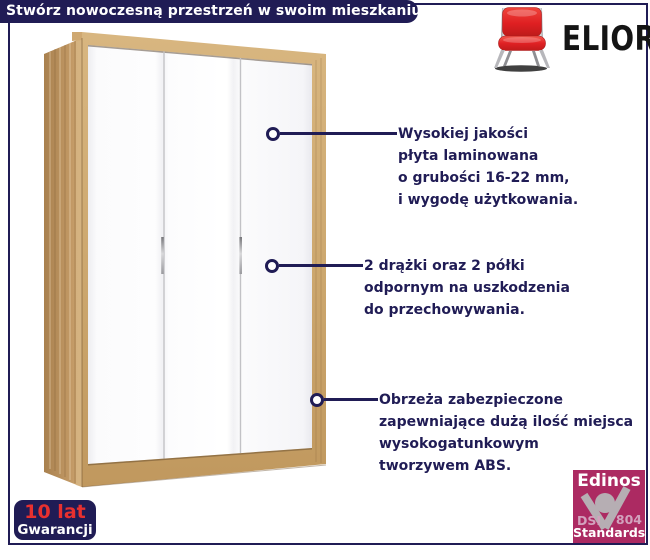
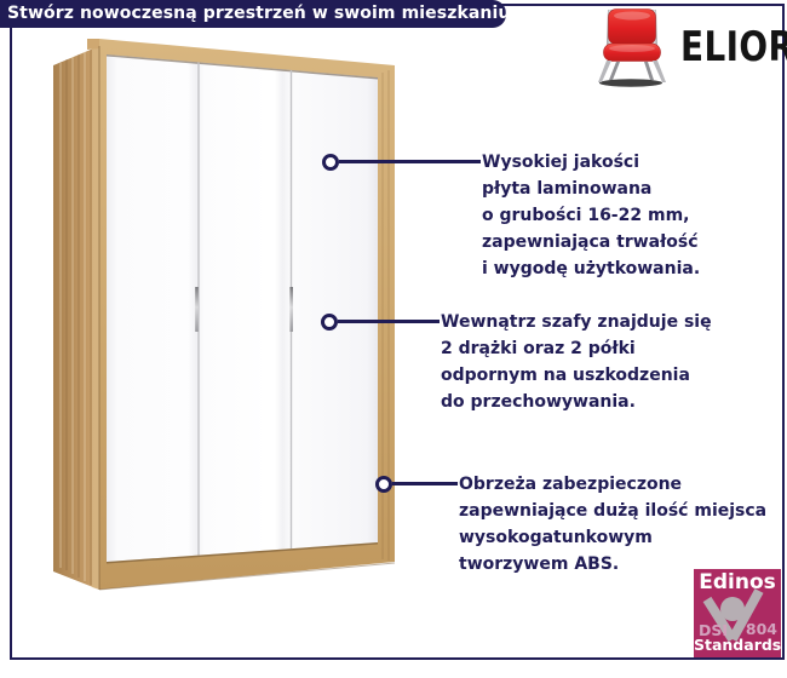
  Stwórz nowoczesną przestrzeń w swoim mieszkaniu
  ELIOR
  Wysokiej jakości
  płyta laminowana
  o grubości 16-22 mm,
+ zapewniająca trwałość
  i wygodę użytkowania.
+ Wewnątrz szafy znajduje się
  2 drążki oraz 2 półki
  odpornym na uszkodzenia
  do przechowywania.
  Obrzeża zabezpieczone
  zapewniające dużą ilość miejsca
  wysokogatunkowym
  tworzywem ABS.
- 10 lat
- Gwarancji
  Edinos
  DSI
  804
  Standards
